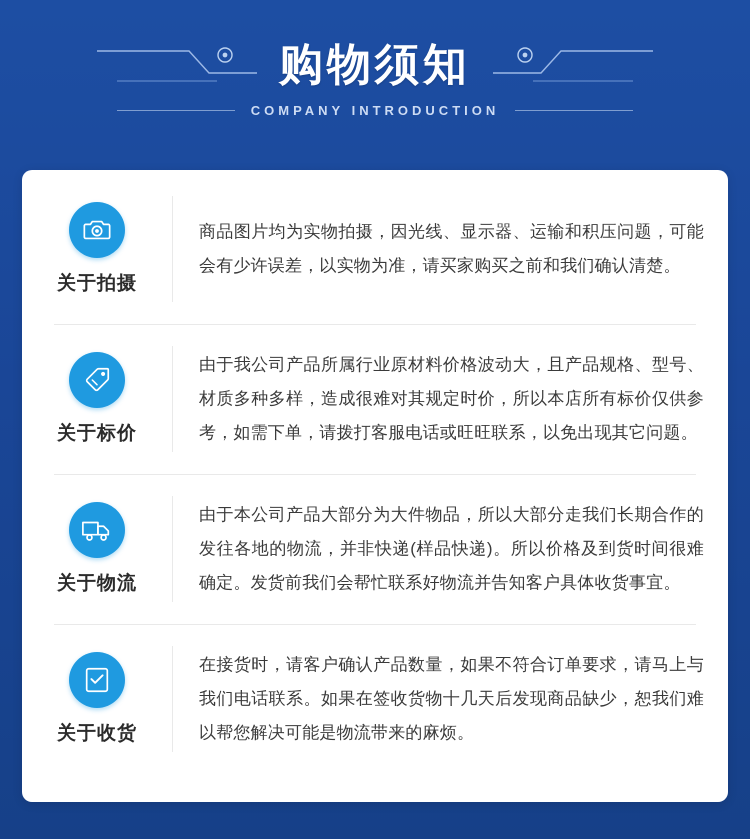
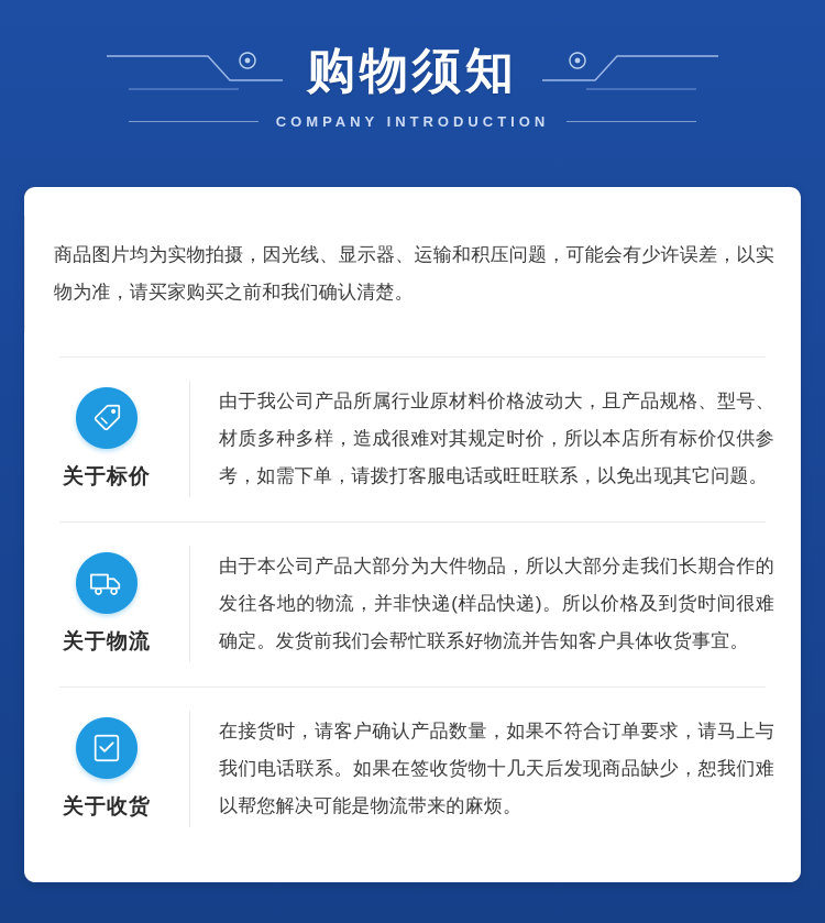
  购物须知
  COMPANY INTRODUCTION
- 关于拍摄
  商品图片均为实物拍摄，因光线、显示器、运输和积压问题，可能会有少许误差，以实物为准，请买家购买之前和我们确认清楚。
  关于标价
  由于我公司产品所属行业原材料价格波动大，且产品规格、型号、材质多种多样，造成很难对其规定时价，所以本店所有标价仅供参考，如需下单，请拨打客服电话或旺旺联系，以免出现其它问题。
  关于物流
  由于本公司产品大部分为大件物品，所以大部分走我们长期合作的发往各地的物流，并非快递(样品快递)。所以价格及到货时间很难确定。发货前我们会帮忙联系好物流并告知客户具体收货事宜。
  关于收货
  在接货时，请客户确认产品数量，如果不符合订单要求，请马上与我们电话联系。如果在签收货物十几天后发现商品缺少，恕我们难以帮您解决可能是物流带来的麻烦。
